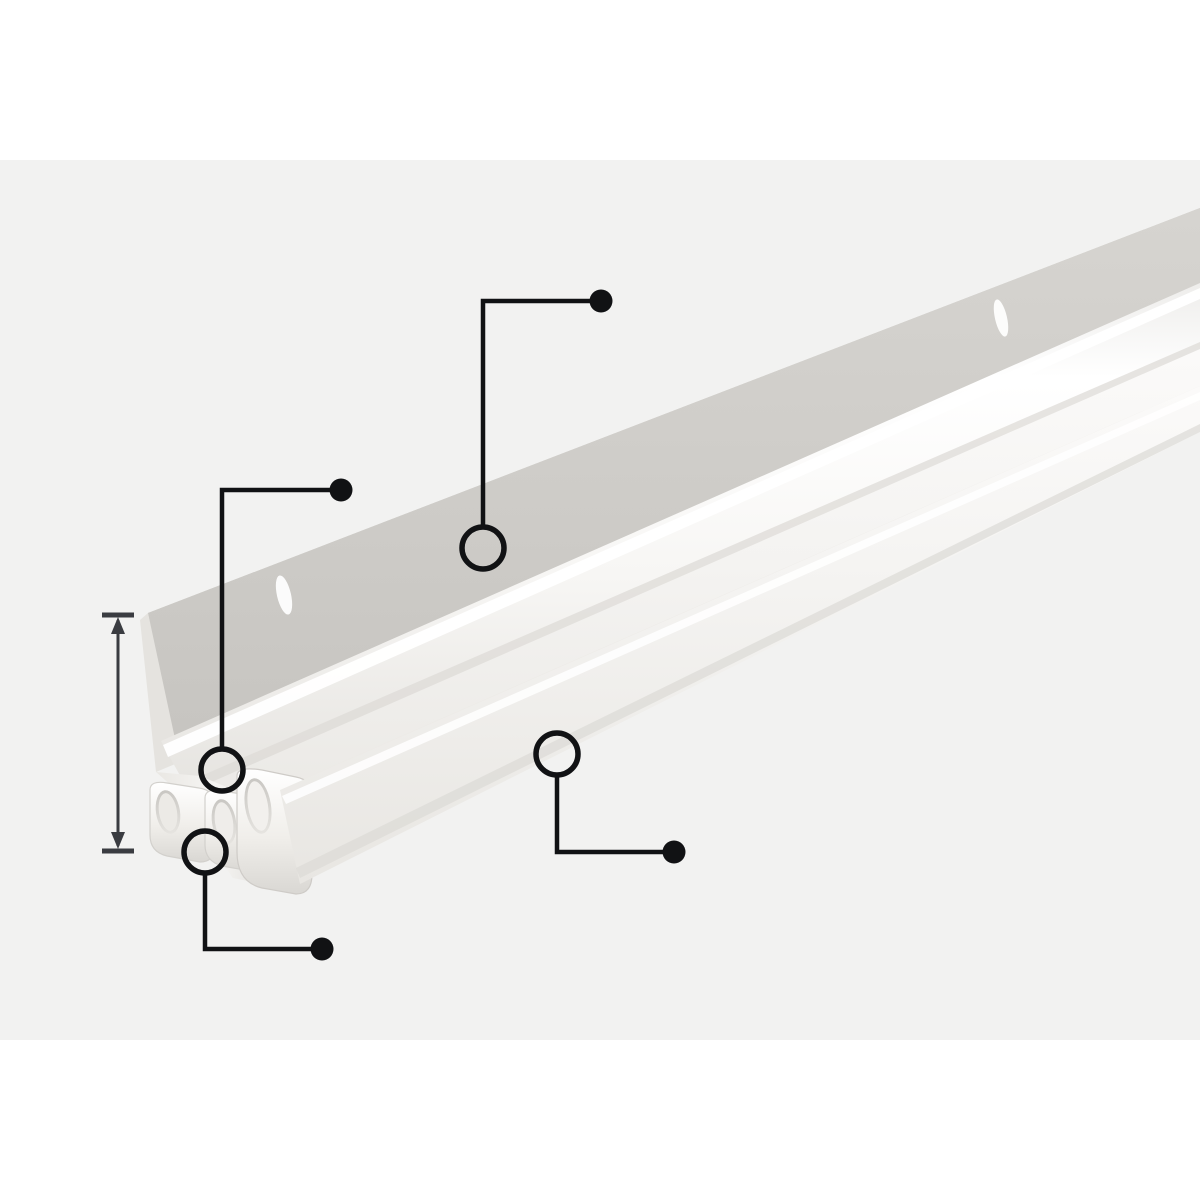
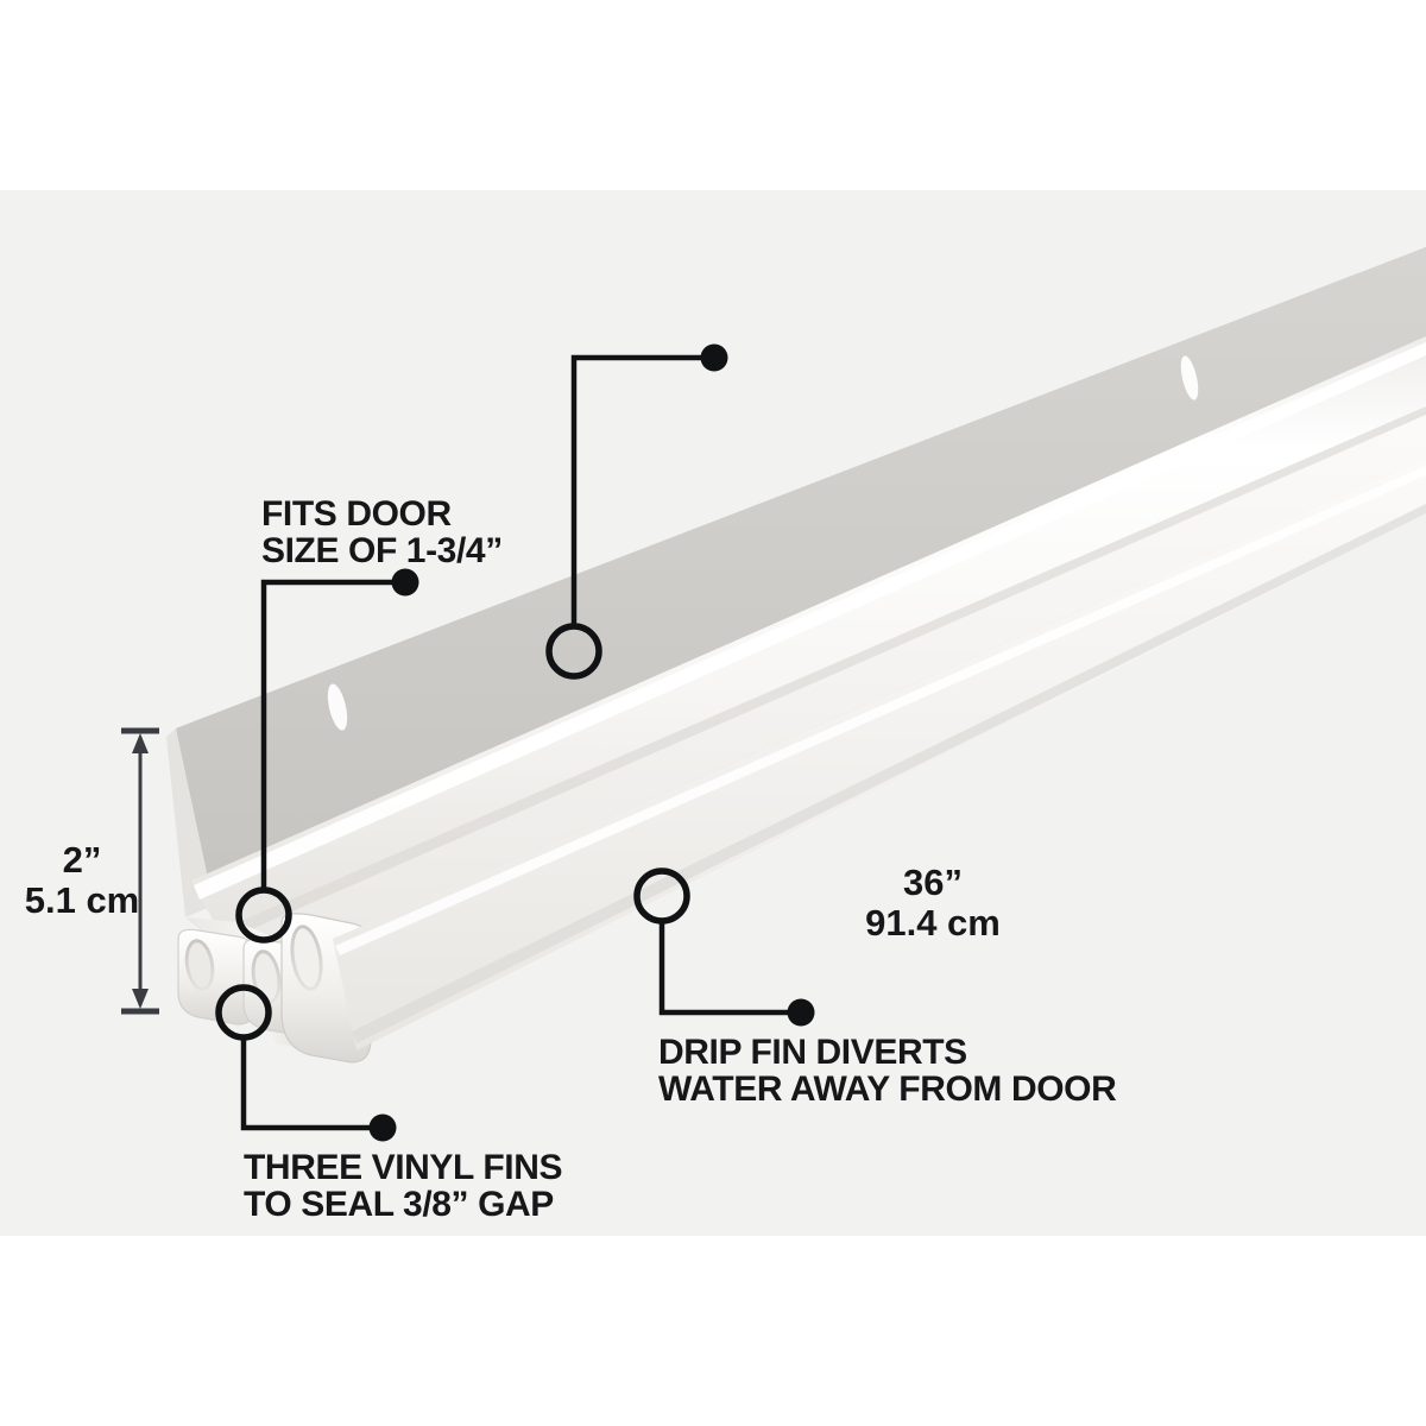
+ FITS DOOR
+ SIZE OF 1-3/4”
+ DRIP FIN DIVERTS
+ WATER AWAY FROM DOOR
+ THREE VINYL FINS
+ TO SEAL 3/8” GAP
+ 2”
+ 5.1 cm
+ 36”
+ 91.4 cm
